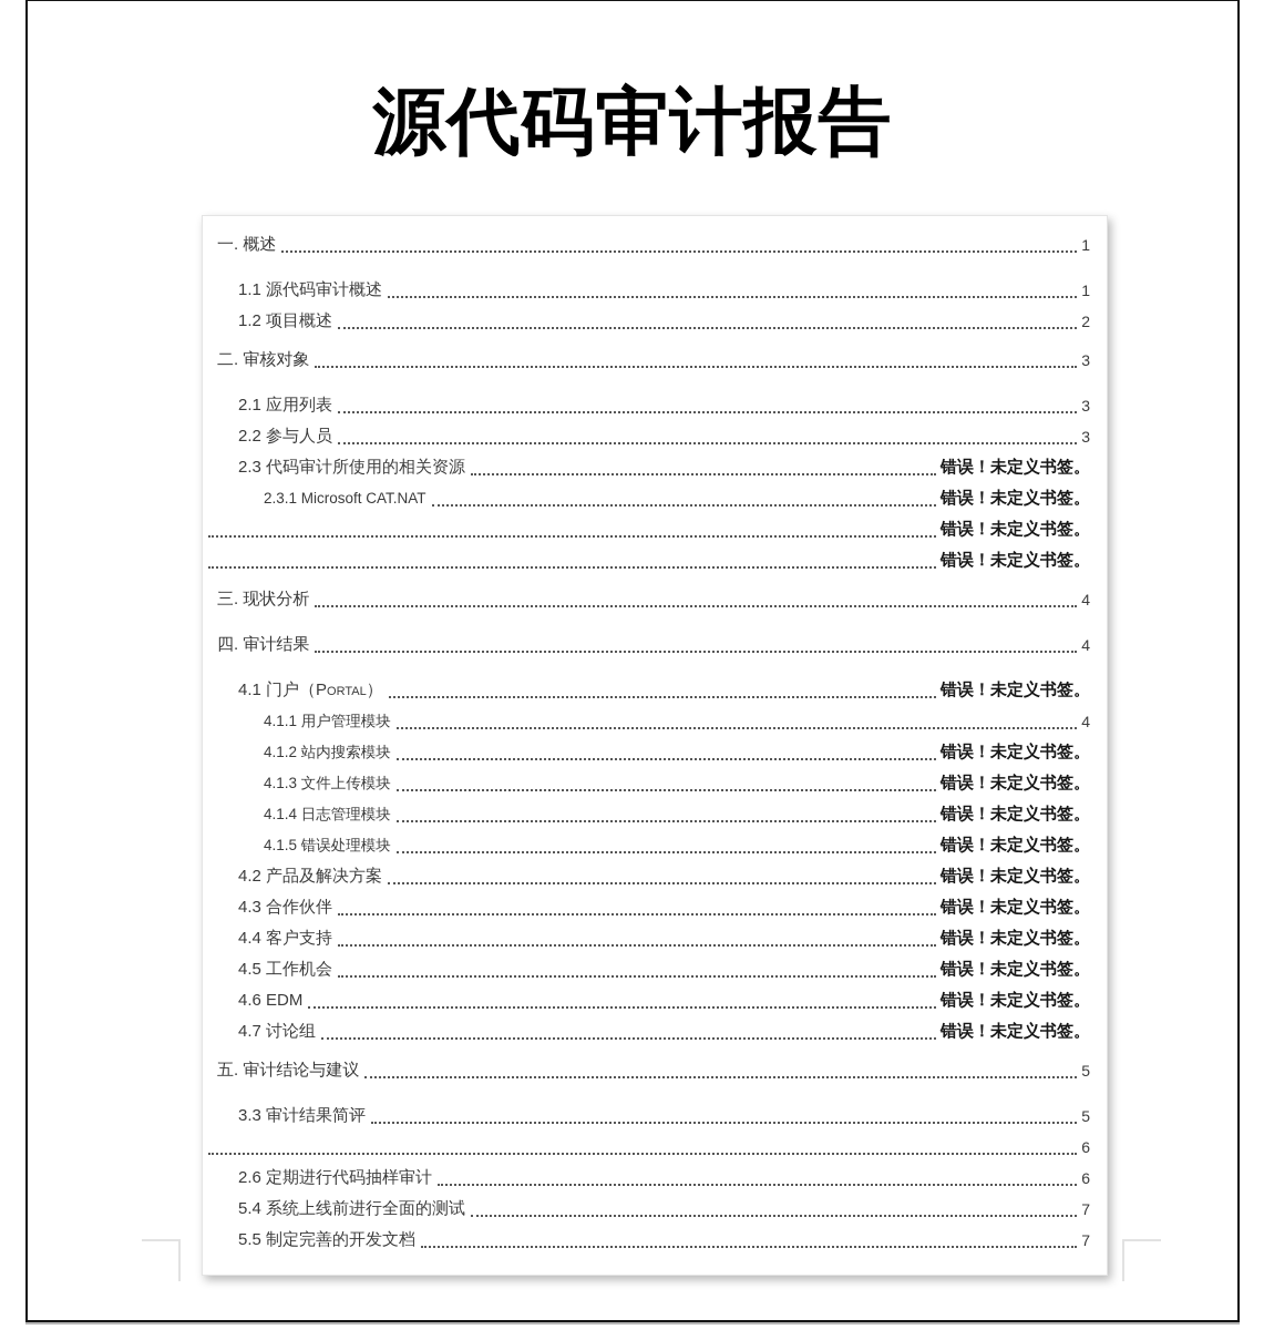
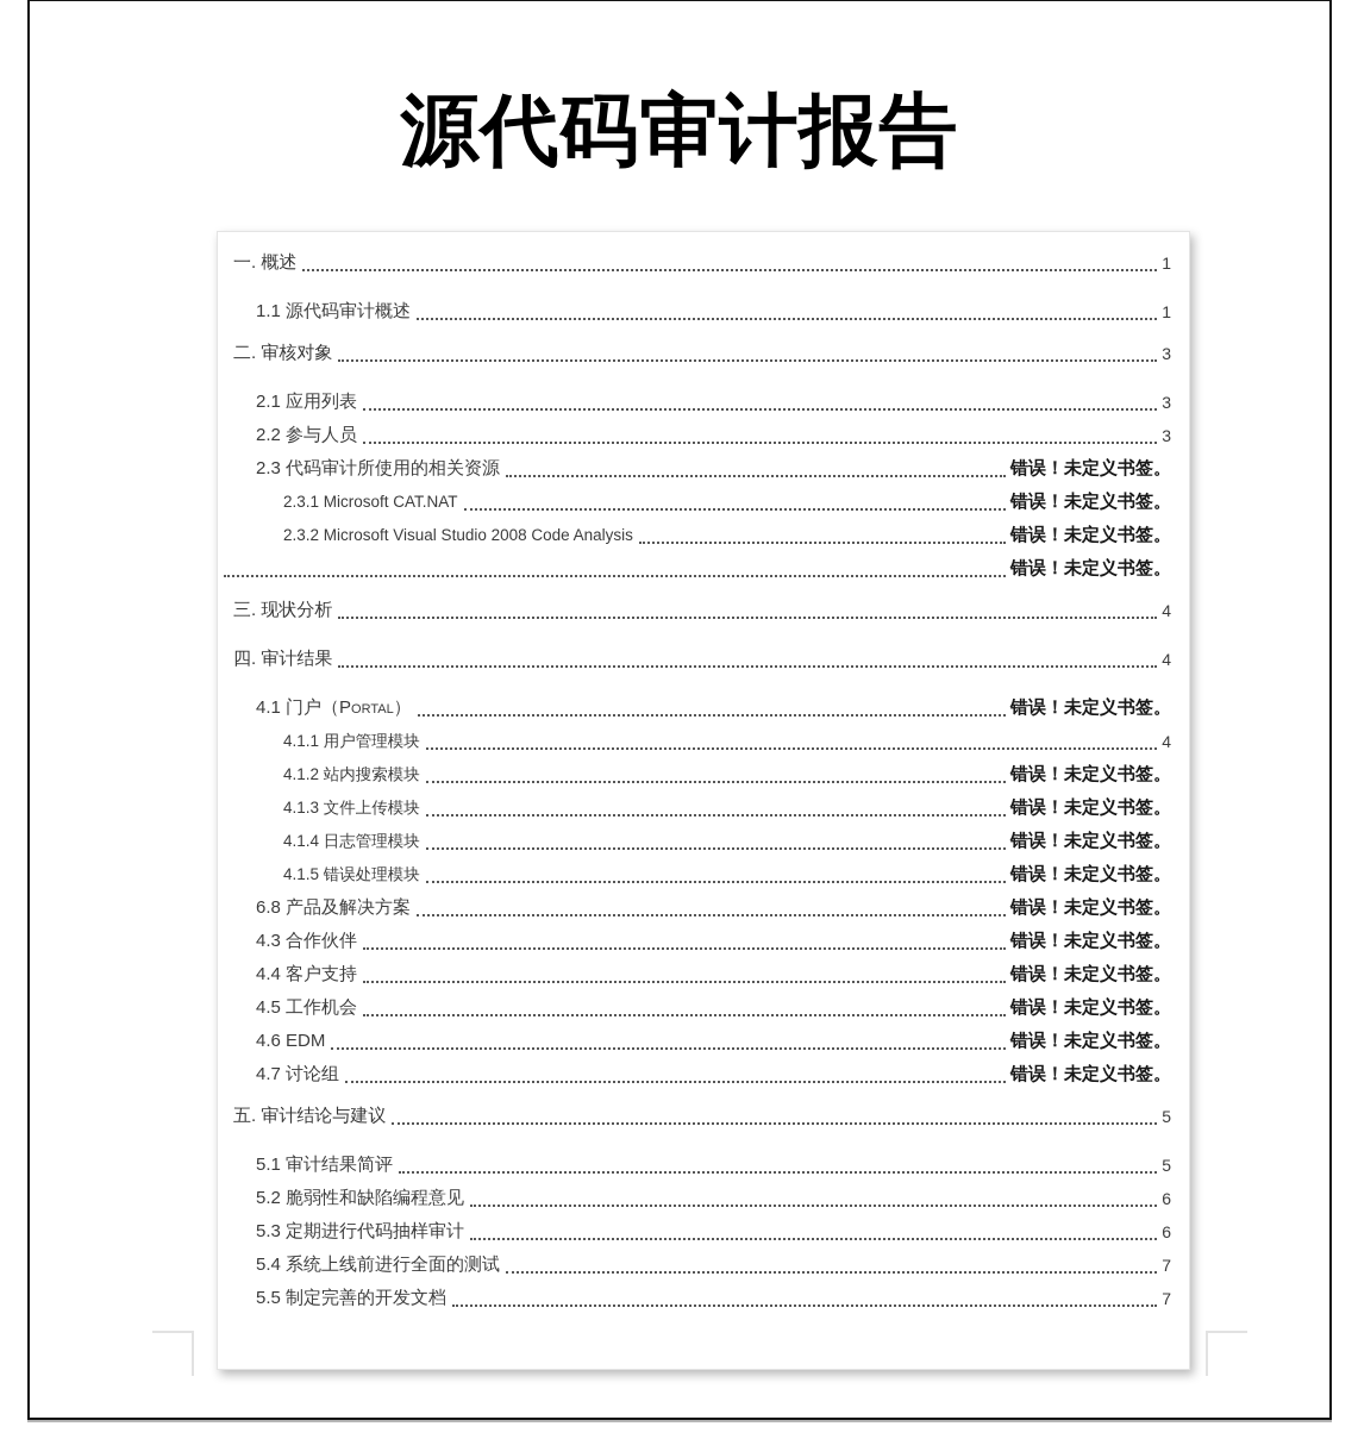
  源代码审计报告
  一. 概述
  1
  1.1 源代码审计概述
  1
- 1.2 项目概述
- 2
  二. 审核对象
  3
  2.1 应用列表
  3
  2.2 参与人员
  3
  2.3 代码审计所使用的相关资源
  错误！未定义书签。
  2.3.1 Microsoft CAT.NAT
  错误！未定义书签。
+ 2.3.2 Microsoft Visual Studio 2008 Code Analysis
  错误！未定义书签。
  错误！未定义书签。
  三. 现状分析
  4
  四. 审计结果
  4
  4.1 门户（Portal）
  错误！未定义书签。
  4.1.1 用户管理模块
  4
  4.1.2 站内搜索模块
  错误！未定义书签。
  4.1.3 文件上传模块
  错误！未定义书签。
  4.1.4 日志管理模块
  错误！未定义书签。
  4.1.5 错误处理模块
  错误！未定义书签。
- 4.2 产品及解决方案
+ 6.8 产品及解决方案
  错误！未定义书签。
  4.3 合作伙伴
  错误！未定义书签。
  4.4 客户支持
  错误！未定义书签。
  4.5 工作机会
  错误！未定义书签。
  4.6 EDM
  错误！未定义书签。
  4.7 讨论组
  错误！未定义书签。
  五. 审计结论与建议
  5
- 3.3 审计结果简评
+ 5.1 审计结果简评
  5
+ 5.2 脆弱性和缺陷编程意见
  6
- 2.6 定期进行代码抽样审计
+ 5.3 定期进行代码抽样审计
  6
  5.4 系统上线前进行全面的测试
  7
  5.5 制定完善的开发文档
  7
